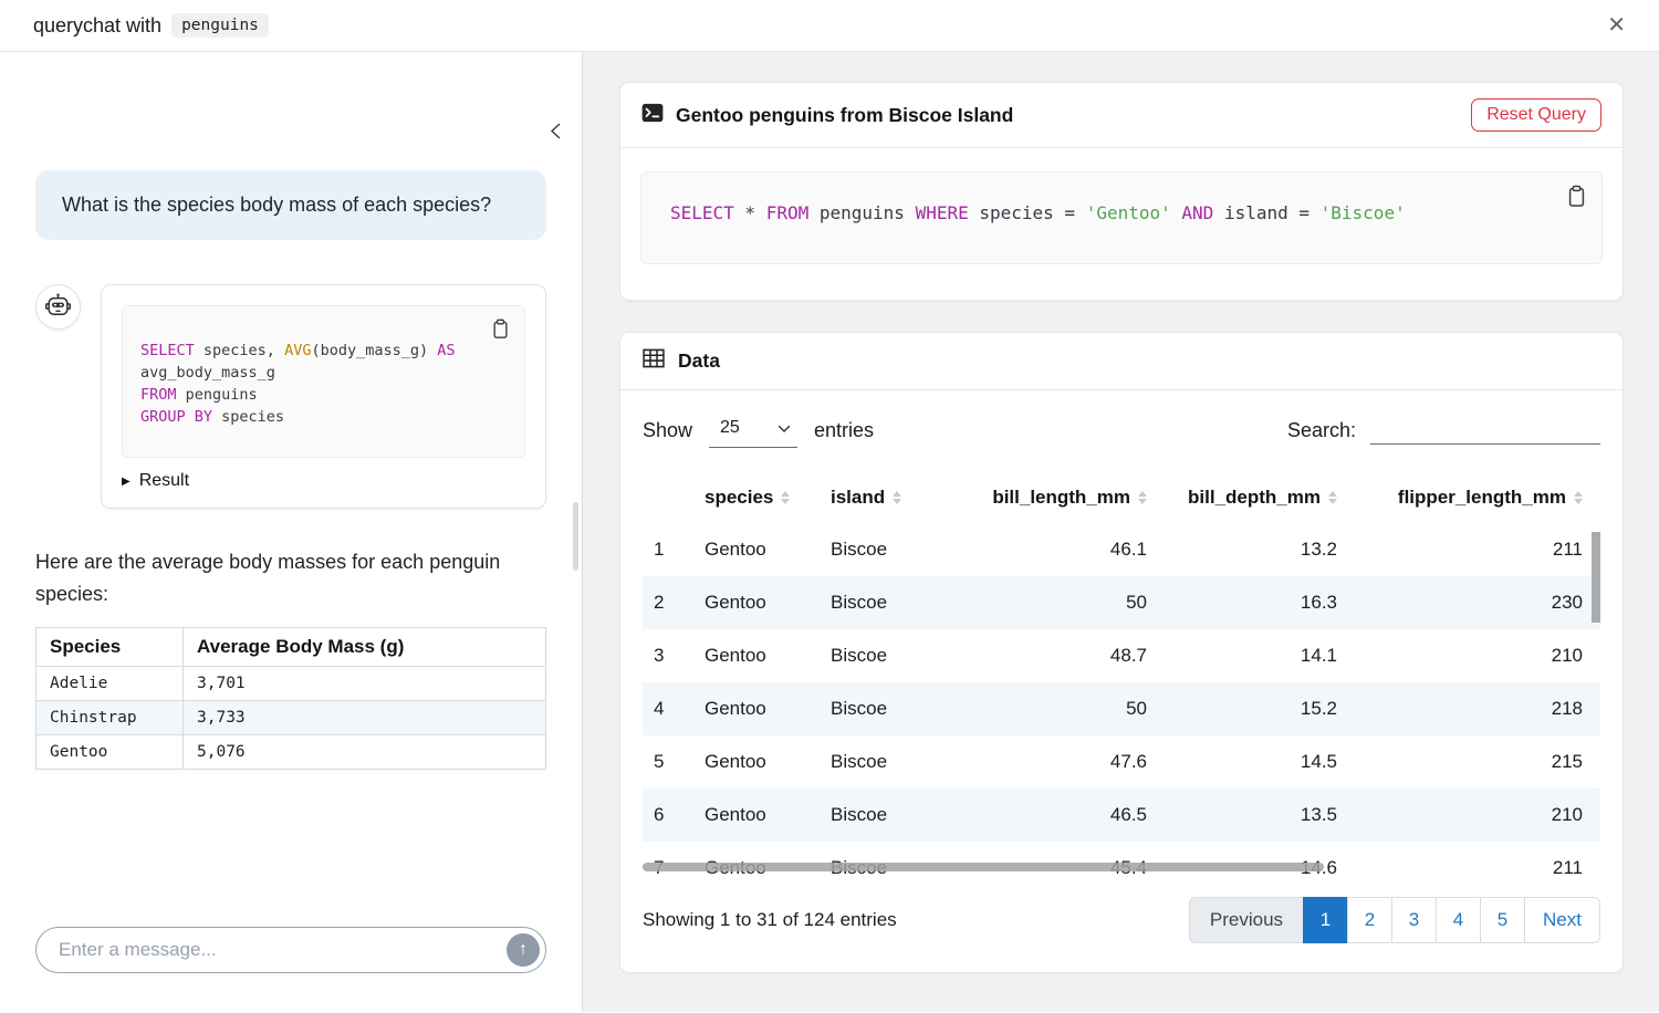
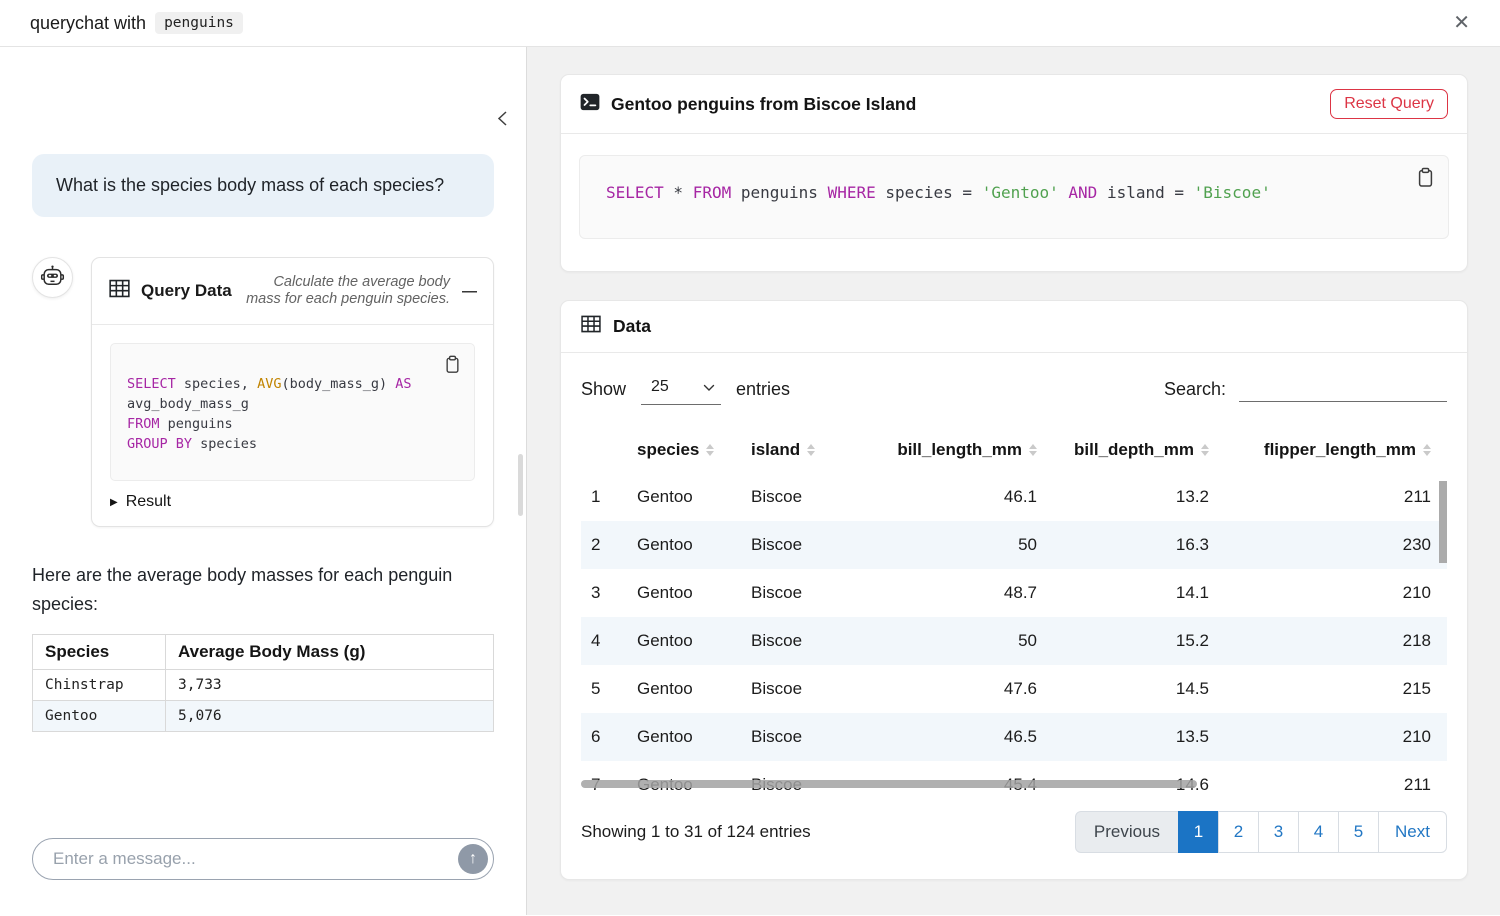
  querychat with
  penguins
  ✕
  What is the species body mass of each species?
+ Query Data
+ Calculate the average body mass for each penguin species.
+ —
  SELECT species, AVG(body_mass_g) AS
  avg_body_mass_g
  FROM penguins
  GROUP BY species
  ▶
  Result
  Here are the average body masses for each penguin species:
  Species	Average Body Mass (g)
- Adelie	3,701
  Chinstrap	3,733
  Gentoo	5,076
  Enter a message...
  ↑
  Gentoo penguins from Biscoe Island
  Reset Query
  SELECT * FROM penguins WHERE species = 'Gentoo' AND island = 'Biscoe'
  Data
  Show
  25
  entries
  Search:
  	species	island	bill_length_mm	bill_depth_mm	flipper_length_mm
  1	Gentoo	Biscoe	46.1	13.2	211
  2	Gentoo	Biscoe	50	16.3	230
  3	Gentoo	Biscoe	48.7	14.1	210
  4	Gentoo	Biscoe	50	15.2	218
  5	Gentoo	Biscoe	47.6	14.5	215
  6	Gentoo	Biscoe	46.5	13.5	210
  7	Gentoo	Biscoe	45.4	14.6	211
  Showing 1 to 31 of 124 entries
  Previous
  1
  2
  3
  4
  5
  Next
